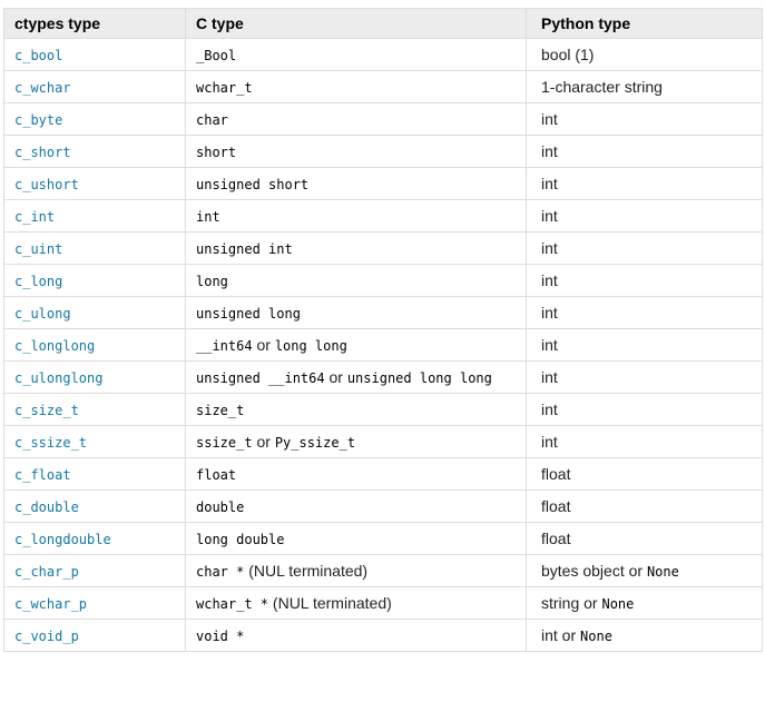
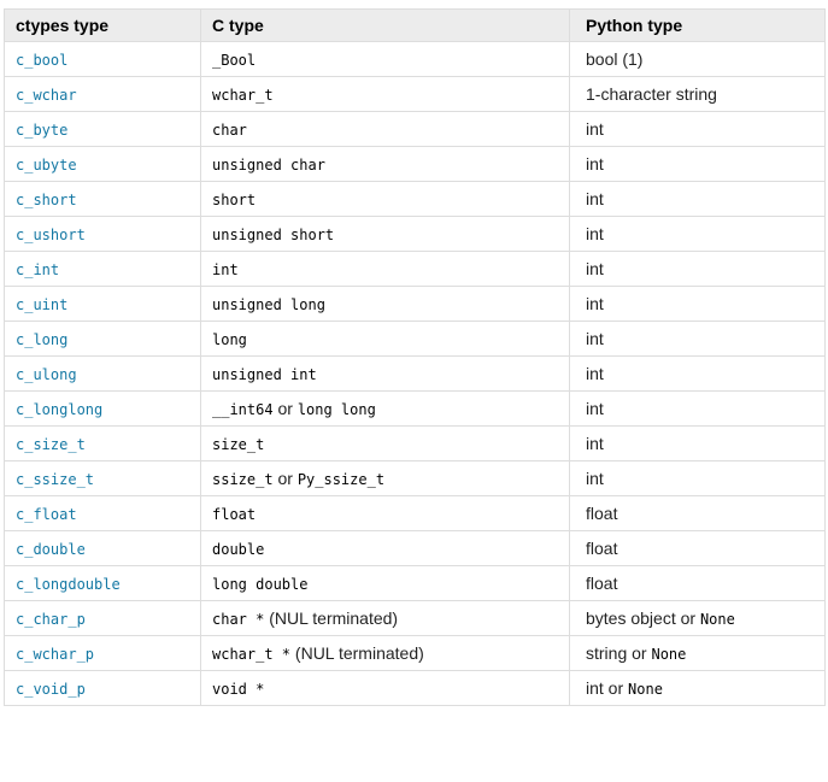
  ctypes type	C type	Python type
  c_bool	_Bool	bool (1)
  c_wchar	wchar_t	1-character string
  c_byte	char	int
+ c_ubyte	unsigned char	int
  c_short	short	int
  c_ushort	unsigned short	int
  c_int	int	int
- c_uint	unsigned int	int
+ c_uint	unsigned long	int
  c_long	long	int
- c_ulong	unsigned long	int
+ c_ulong	unsigned int	int
  c_longlong	__int64 or long long	int
- c_ulonglong	unsigned __int64 or unsigned long long	int
  c_size_t	size_t	int
  c_ssize_t	ssize_t or Py_ssize_t	int
  c_float	float	float
  c_double	double	float
  c_longdouble	long double	float
  c_char_p	char * (NUL terminated)	bytes object or None
  c_wchar_p	wchar_t * (NUL terminated)	string or None
  c_void_p	void *	int or None
